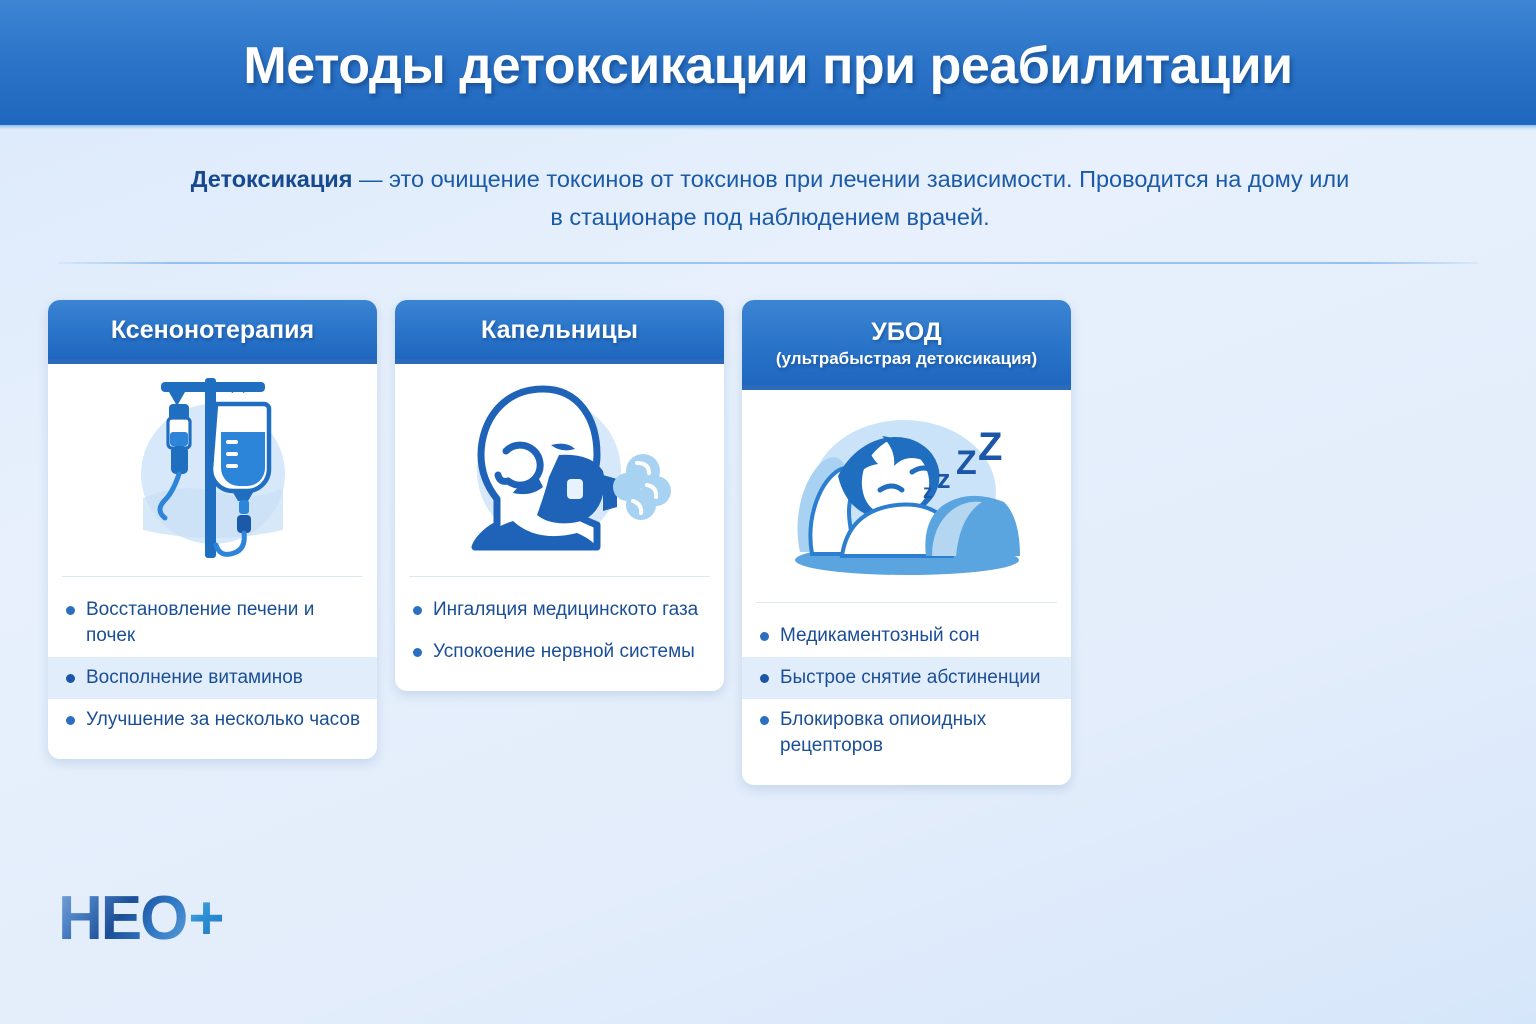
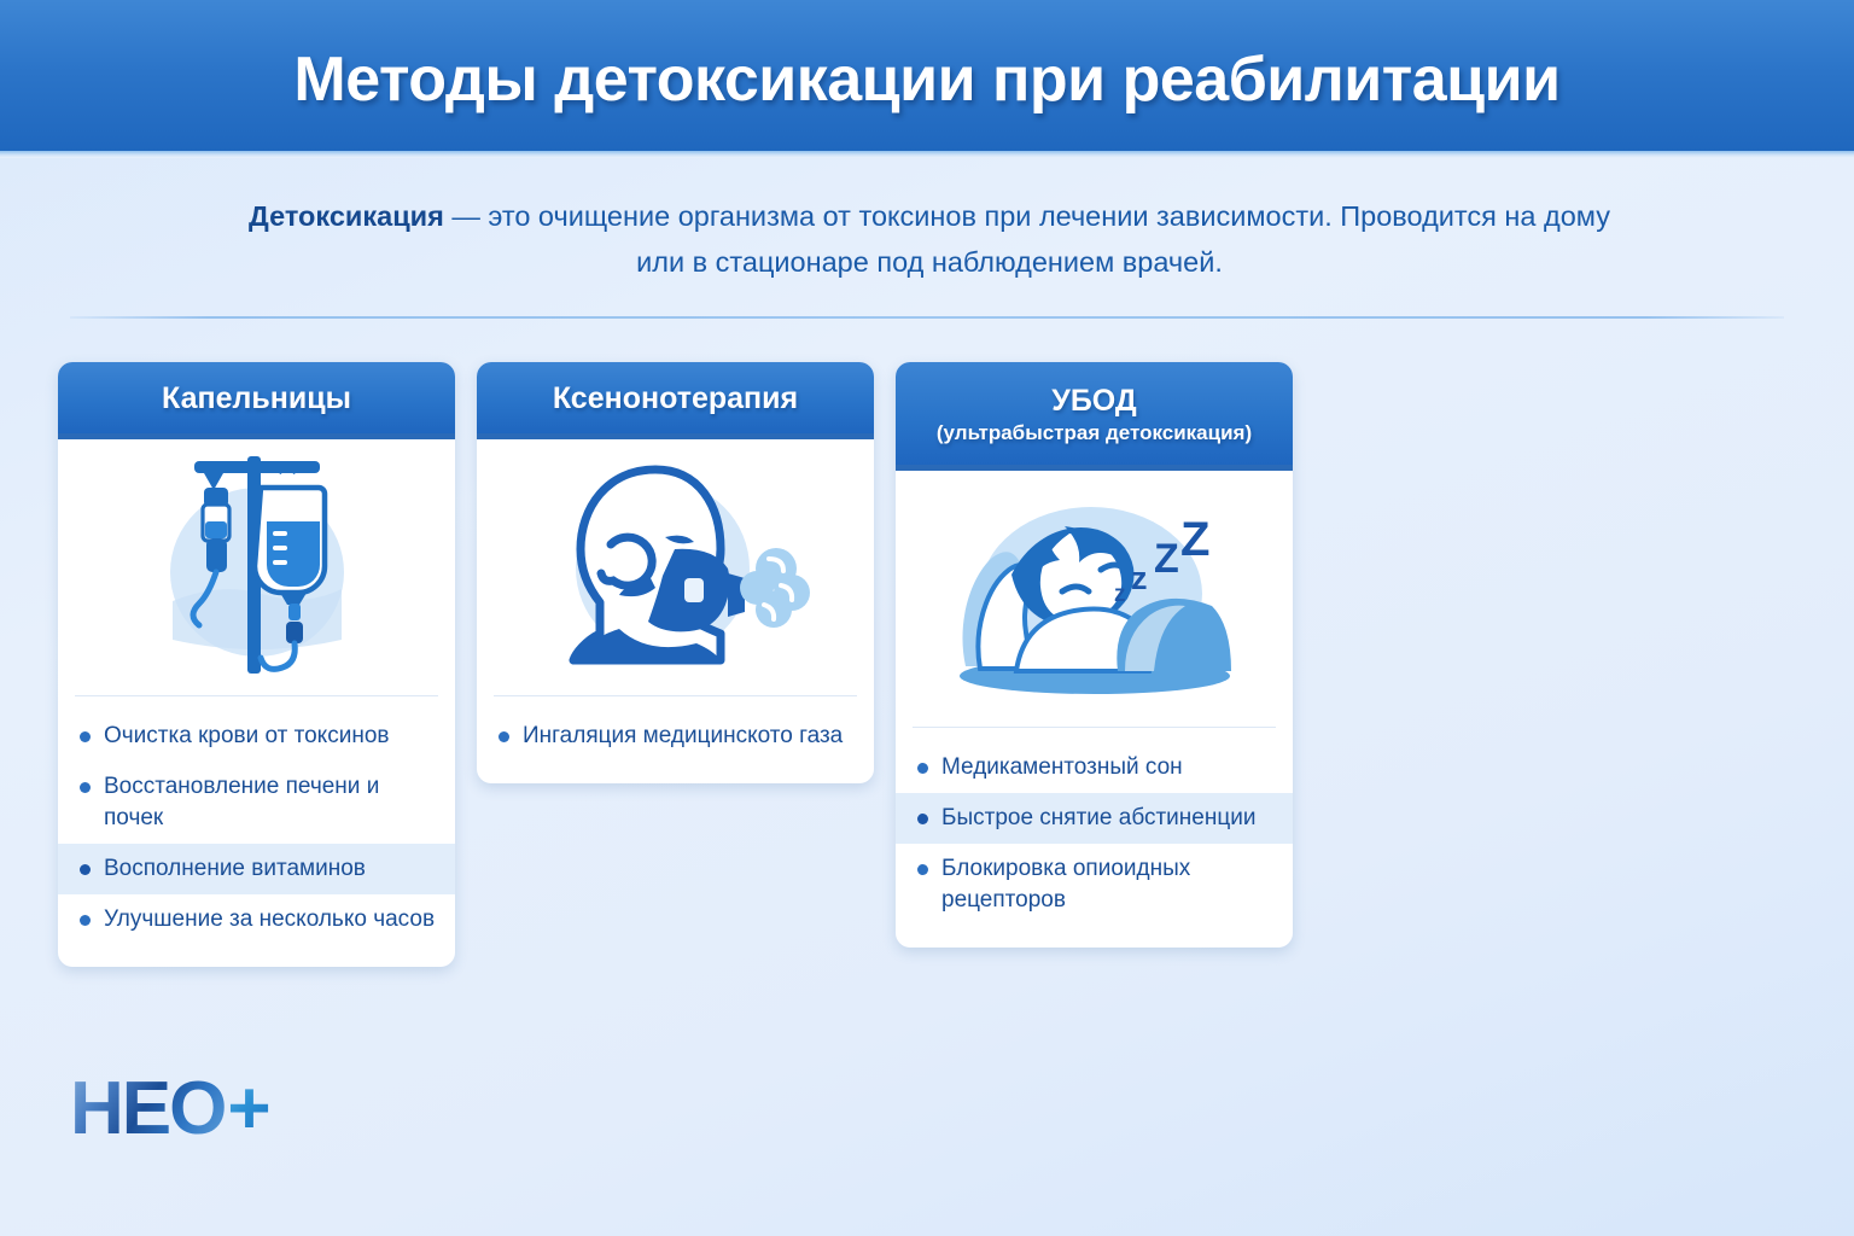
  Методы детоксикации при реабилитации
- Детоксикация — это очищение токсинов от токсинов при лечении зависимости. Проводится на дому или в стационаре под наблюдением врачей.
+ Детоксикация — это очищение организма от токсинов при лечении зависимости. Проводится на дому или в стационаре под наблюдением врачей.
- Ксенонотерапия
+ Капельницы
+ Очистка крови от токсинов
  Восстановление печени и почек
  Восполнение витаминов
  Улучшение за несколько часов
- Капельницы
+ Ксенонотерапия
  Ингаляция медицинското газа
- Успокоение нервной системы
  УБОД
  (ультрабыстрая детоксикация)
  z
  z
  Z
  Z
  Медикаментозный сон
  Быстрое снятие абстиненции
  Блокировка опиоидных рецепторов
  НЕО
  +
